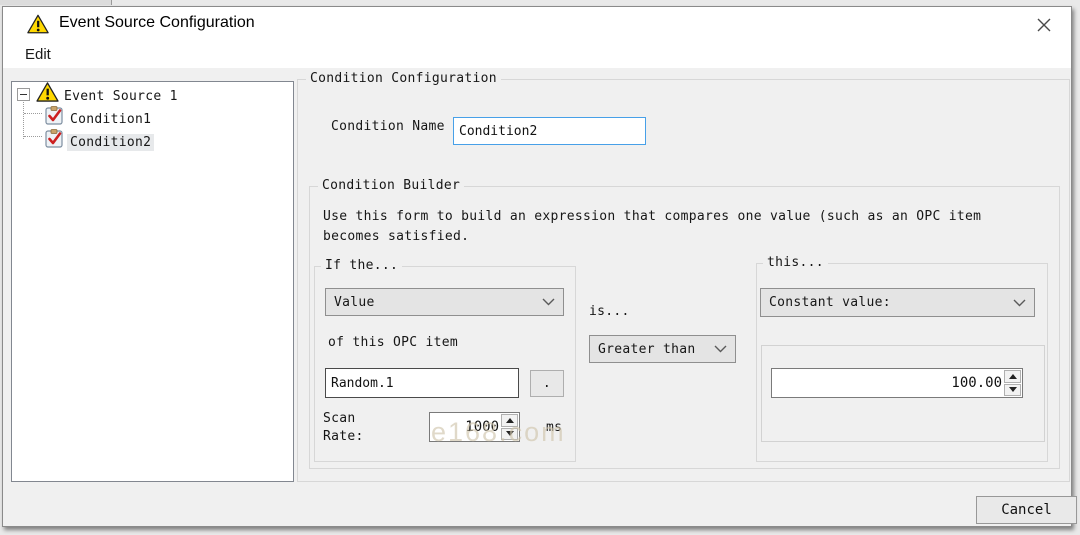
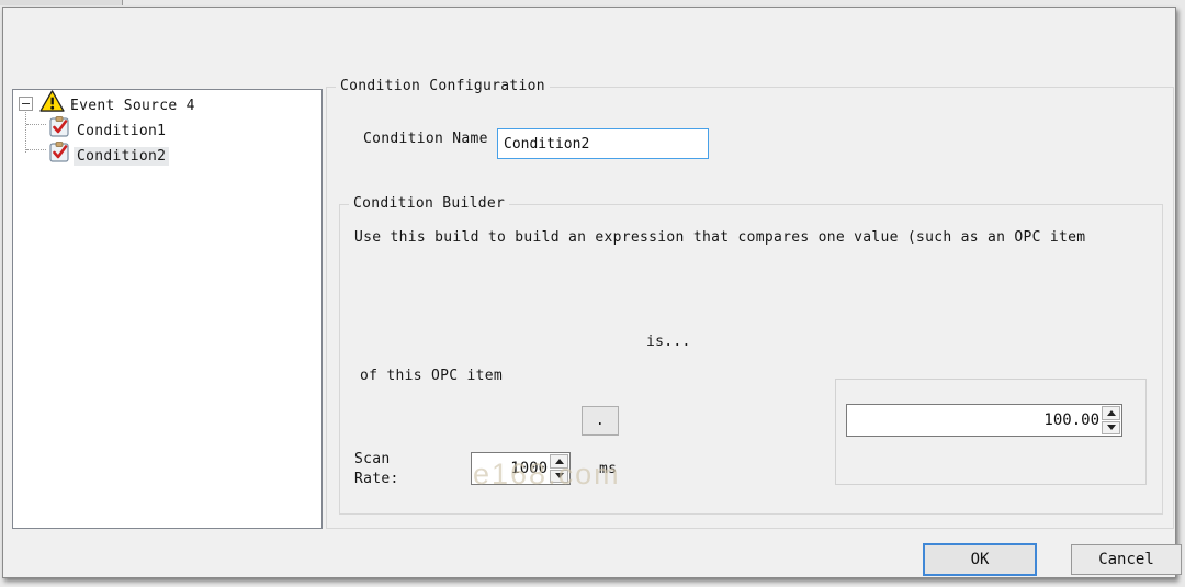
- Event Source Configuration
- Edit
- Event Source 1
+ Event Source 4
  Condition1
  Condition2
  Condition Configuration
  Condition Name
  Condition2
  Condition Builder
- Use this form to build an expression that compares one value (such as an OPC item
+ Use this build to build an expression that compares one value (such as an OPC item
- becomes satisfied.
- If the...
- Value
  of this OPC item
- Random.1
  .
  Scan
  Rate:
  1000
  ms
  is...
- Greater than
- this...
- Constant value:
  100.00
  e168.com
+ OK
  Cancel
